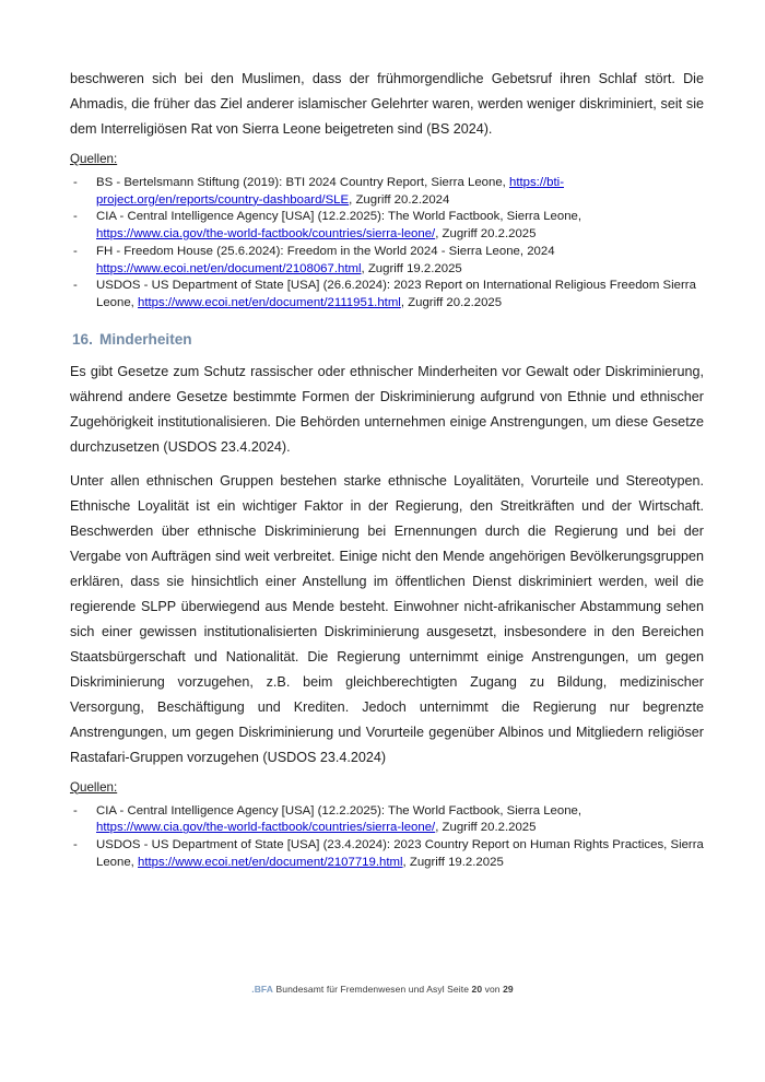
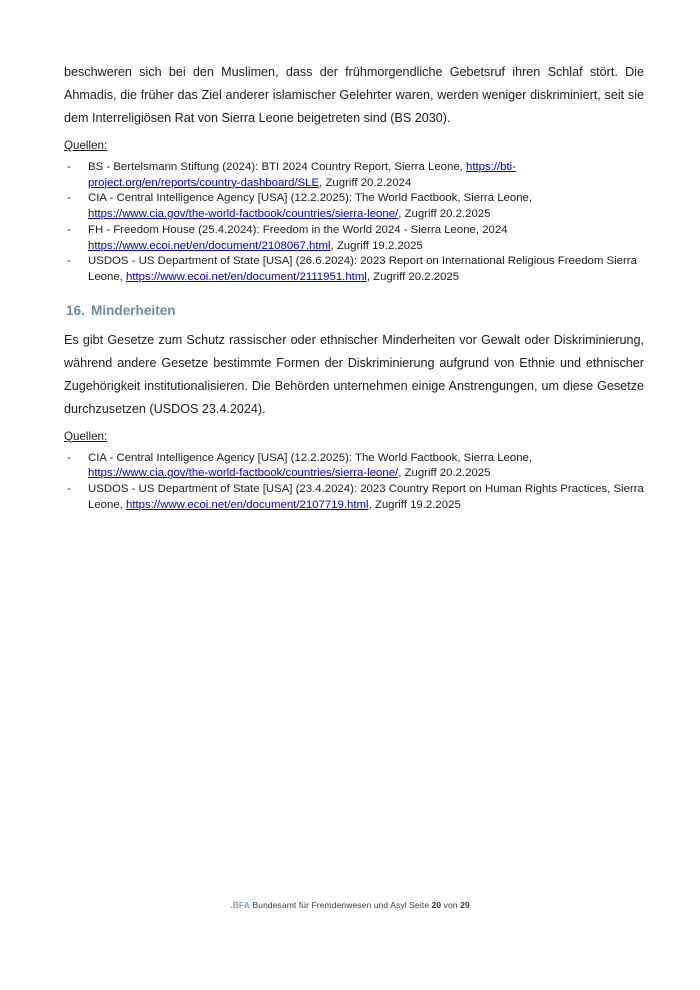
- beschweren sich bei den Muslimen, dass der frühmorgendliche Gebetsruf ihren Schlaf stört. Die Ahmadis, die früher das Ziel anderer islamischer Gelehrter waren, werden weniger diskriminiert, seit sie dem Interreligiösen Rat von Sierra Leone beigetreten sind (BS 2024).
+ beschweren sich bei den Muslimen, dass der frühmorgendliche Gebetsruf ihren Schlaf stört. Die Ahmadis, die früher das Ziel anderer islamischer Gelehrter waren, werden weniger diskriminiert, seit sie dem Interreligiösen Rat von Sierra Leone beigetreten sind (BS 2030).
  Quellen:
  -
- BS - Bertelsmann Stiftung (2019): BTI 2024 Country Report, Sierra Leone, https://bti-project.org/en/reports/country-dashboard/SLE, Zugriff 20.2.2024
+ BS - Bertelsmann Stiftung (2024): BTI 2024 Country Report, Sierra Leone, https://bti-project.org/en/reports/country-dashboard/SLE, Zugriff 20.2.2024
  -
  CIA - Central Intelligence Agency [USA] (12.2.2025): The World Factbook, Sierra Leone, https://www.cia.gov/the-world-factbook/countries/sierra-leone/, Zugriff 20.2.2025
  -
- FH - Freedom House (25.6.2024): Freedom in the World 2024 - Sierra Leone, 2024 https://www.ecoi.net/en/document/2108067.html, Zugriff 19.2.2025
+ FH - Freedom House (25.4.2024): Freedom in the World 2024 - Sierra Leone, 2024 https://www.ecoi.net/en/document/2108067.html, Zugriff 19.2.2025
  -
  USDOS - US Department of State [USA] (26.6.2024): 2023 Report on International Religious Freedom Sierra Leone, https://www.ecoi.net/en/document/2111951.html, Zugriff 20.2.2025
  16.
  Minderheiten
  Es gibt Gesetze zum Schutz rassischer oder ethnischer Minderheiten vor Gewalt oder Diskriminierung, während andere Gesetze bestimmte Formen der Diskriminierung aufgrund von Ethnie und ethnischer Zugehörigkeit institutionalisieren. Die Behörden unternehmen einige Anstrengungen, um diese Gesetze durchzusetzen (USDOS 23.4.2024).
- Unter allen ethnischen Gruppen bestehen starke ethnische Loyalitäten, Vorurteile und Stereotypen. Ethnische Loyalität ist ein wichtiger Faktor in der Regierung, den Streitkräften und der Wirtschaft. Beschwerden über ethnische Diskriminierung bei Ernennungen durch die Regierung und bei der Vergabe von Aufträgen sind weit verbreitet. Einige nicht den Mende angehörigen Bevölkerungsgruppen erklären, dass sie hinsichtlich einer Anstellung im öffentlichen Dienst diskriminiert werden, weil die regierende SLPP überwiegend aus Mende besteht. Einwohner nicht-afrikanischer Abstammung sehen sich einer gewissen institutionalisierten Diskriminierung ausgesetzt, insbesondere in den Bereichen Staatsbürgerschaft und Nationalität. Die Regierung unternimmt einige Anstrengungen, um gegen Diskriminierung vorzugehen, z.B. beim gleichberechtigten Zugang zu Bildung, medizinischer Versorgung, Beschäftigung und Krediten. Jedoch unternimmt die Regierung nur begrenzte Anstrengungen, um gegen Diskriminierung und Vorurteile gegenüber Albinos und Mitgliedern religiöser Rastafari-Gruppen vorzugehen (USDOS 23.4.2024)
  Quellen:
  -
  CIA - Central Intelligence Agency [USA] (12.2.2025): The World Factbook, Sierra Leone, https://www.cia.gov/the-world-factbook/countries/sierra-leone/, Zugriff 20.2.2025
  -
  USDOS - US Department of State [USA] (23.4.2024): 2023 Country Report on Human Rights Practices, Sierra Leone, https://www.ecoi.net/en/document/2107719.html, Zugriff 19.2.2025
  .BFA Bundesamt für Fremdenwesen und Asyl Seite 20 von 29
